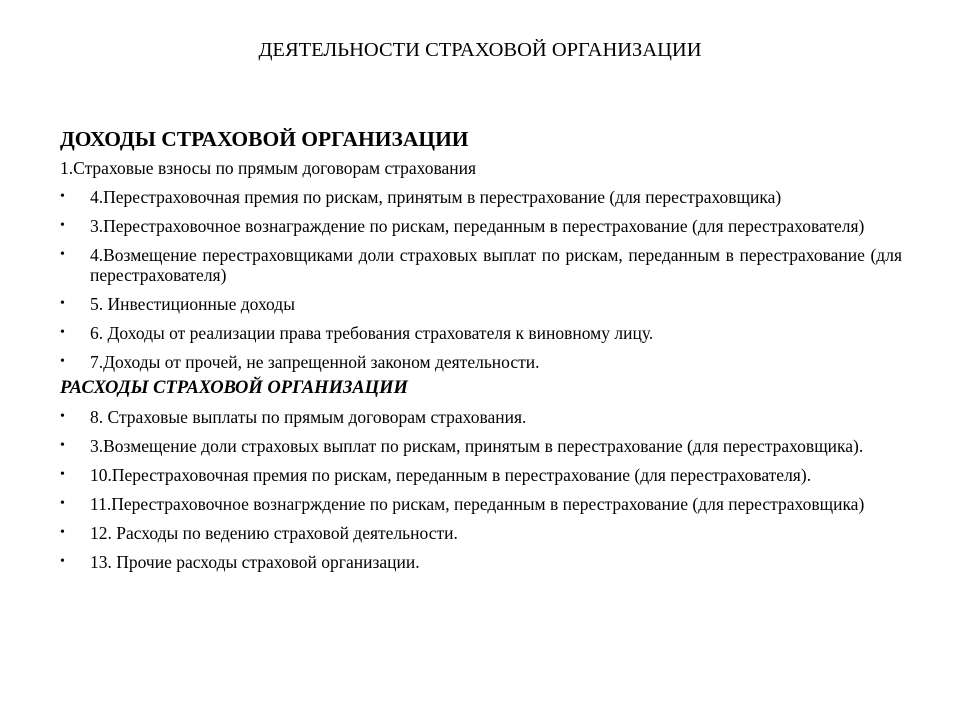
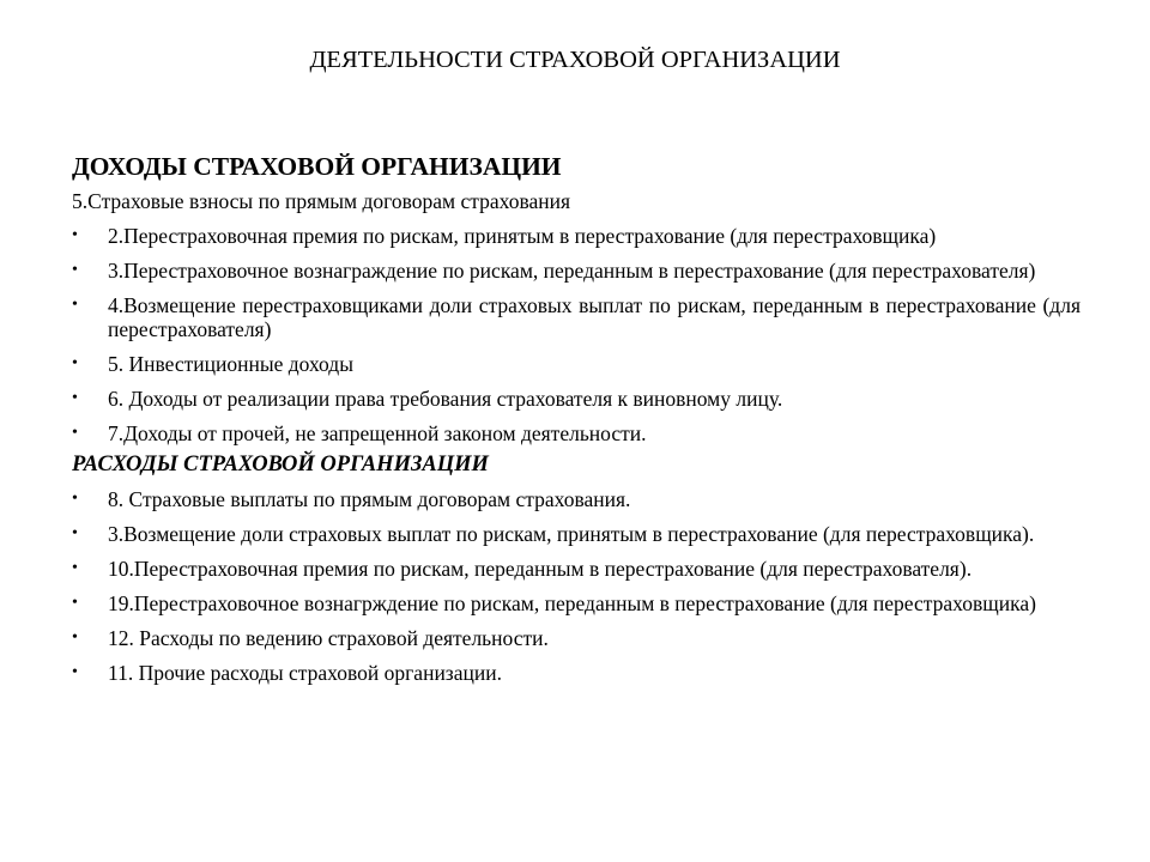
  ДЕЯТЕЛЬНОСТИ СТРАХОВОЙ ОРГАНИЗАЦИИ
  ДОХОДЫ СТРАХОВОЙ ОРГАНИЗАЦИИ
- 1.Страховые взносы по прямым договорам страхования
+ 5.Страховые взносы по прямым договорам страхования
  •
- 4.Перестраховочная премия по рискам, принятым в перестрахование (для перестраховщика)
+ 2.Перестраховочная премия по рискам, принятым в перестрахование (для перестраховщика)
  •
  3.Перестраховочное вознаграждение по рискам, переданным в перестрахование (для перестрахователя)
  •
  4.Возмещение перестраховщиками доли страховых выплат по рискам, переданным в перестрахование (для перестрахователя)
  •
  5. Инвестиционные доходы
  •
  6. Доходы от реализации права требования страхователя к виновному лицу.
  •
  7.Доходы от прочей, не запрещенной законом деятельности.
  РАСХОДЫ СТРАХОВОЙ ОРГАНИЗАЦИИ
  •
  8. Страховые выплаты по прямым договорам страхования.
  •
  3.Возмещение доли страховых выплат по рискам, принятым в перестрахование (для перестраховщика).
  •
  10.Перестраховочная премия по рискам, переданным в перестрахование (для перестрахователя).
  •
- 11.Перестраховочное вознагрждение по рискам, переданным в перестрахование (для перестраховщика)
+ 19.Перестраховочное вознагрждение по рискам, переданным в перестрахование (для перестраховщика)
  •
  12. Расходы по ведению страховой деятельности.
  •
- 13. Прочие расходы страховой организации.
+ 11. Прочие расходы страховой организации.
